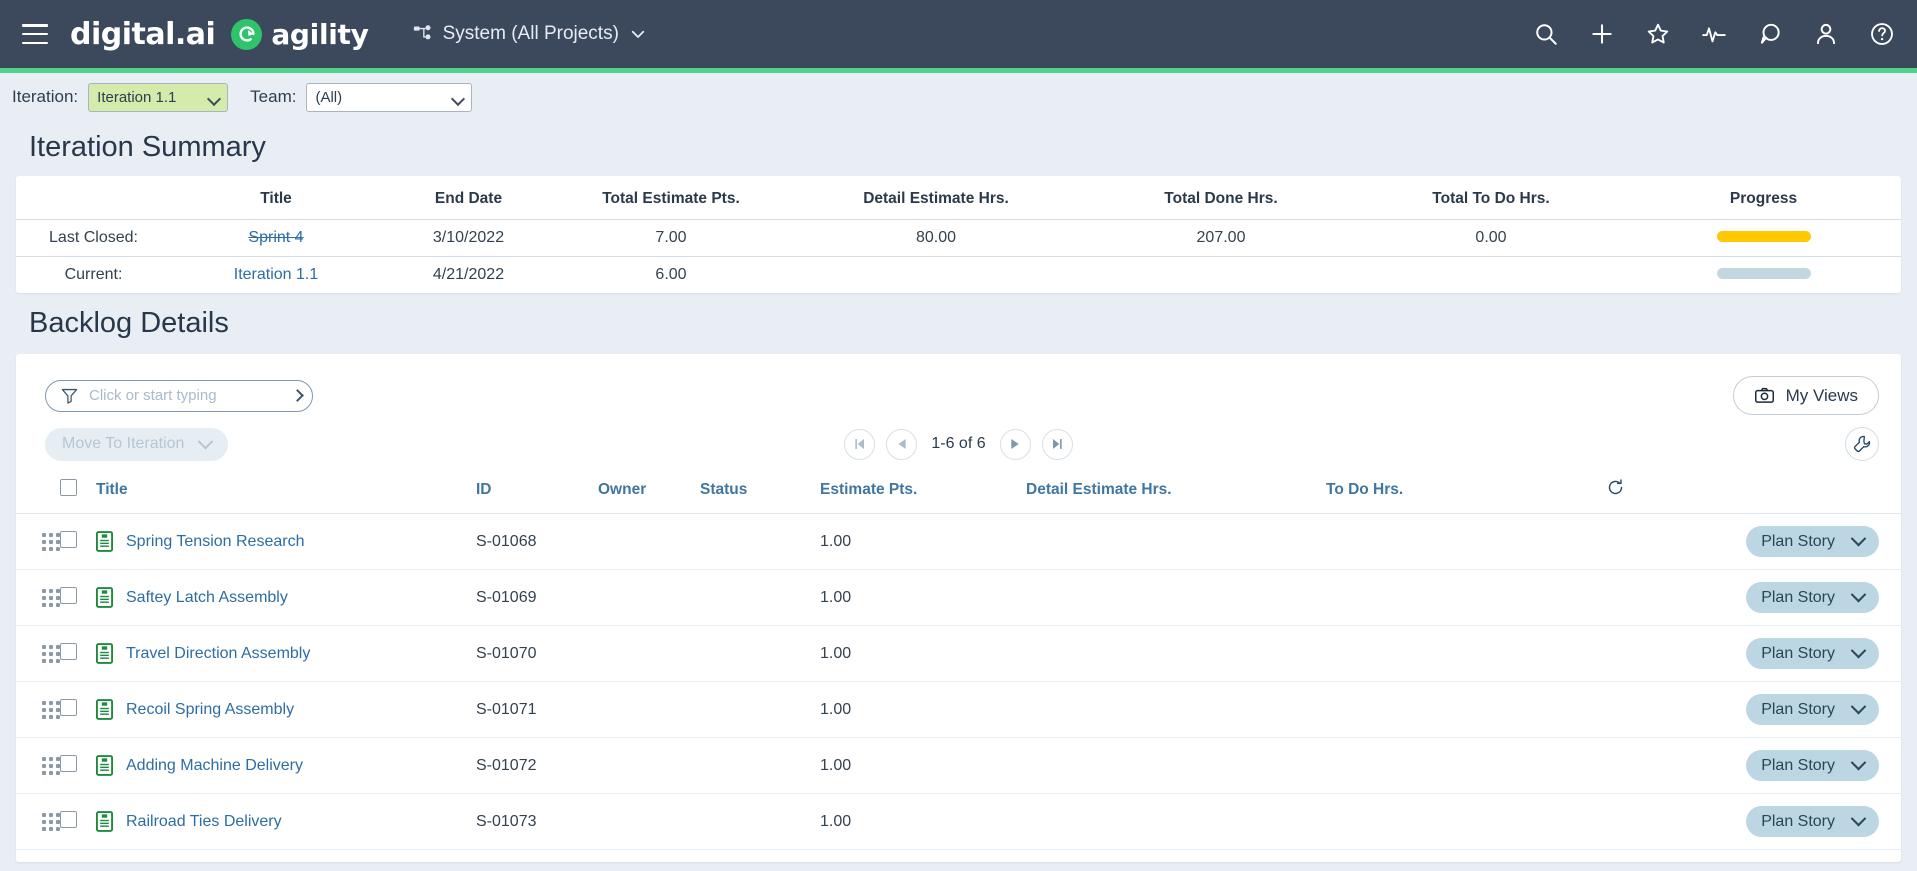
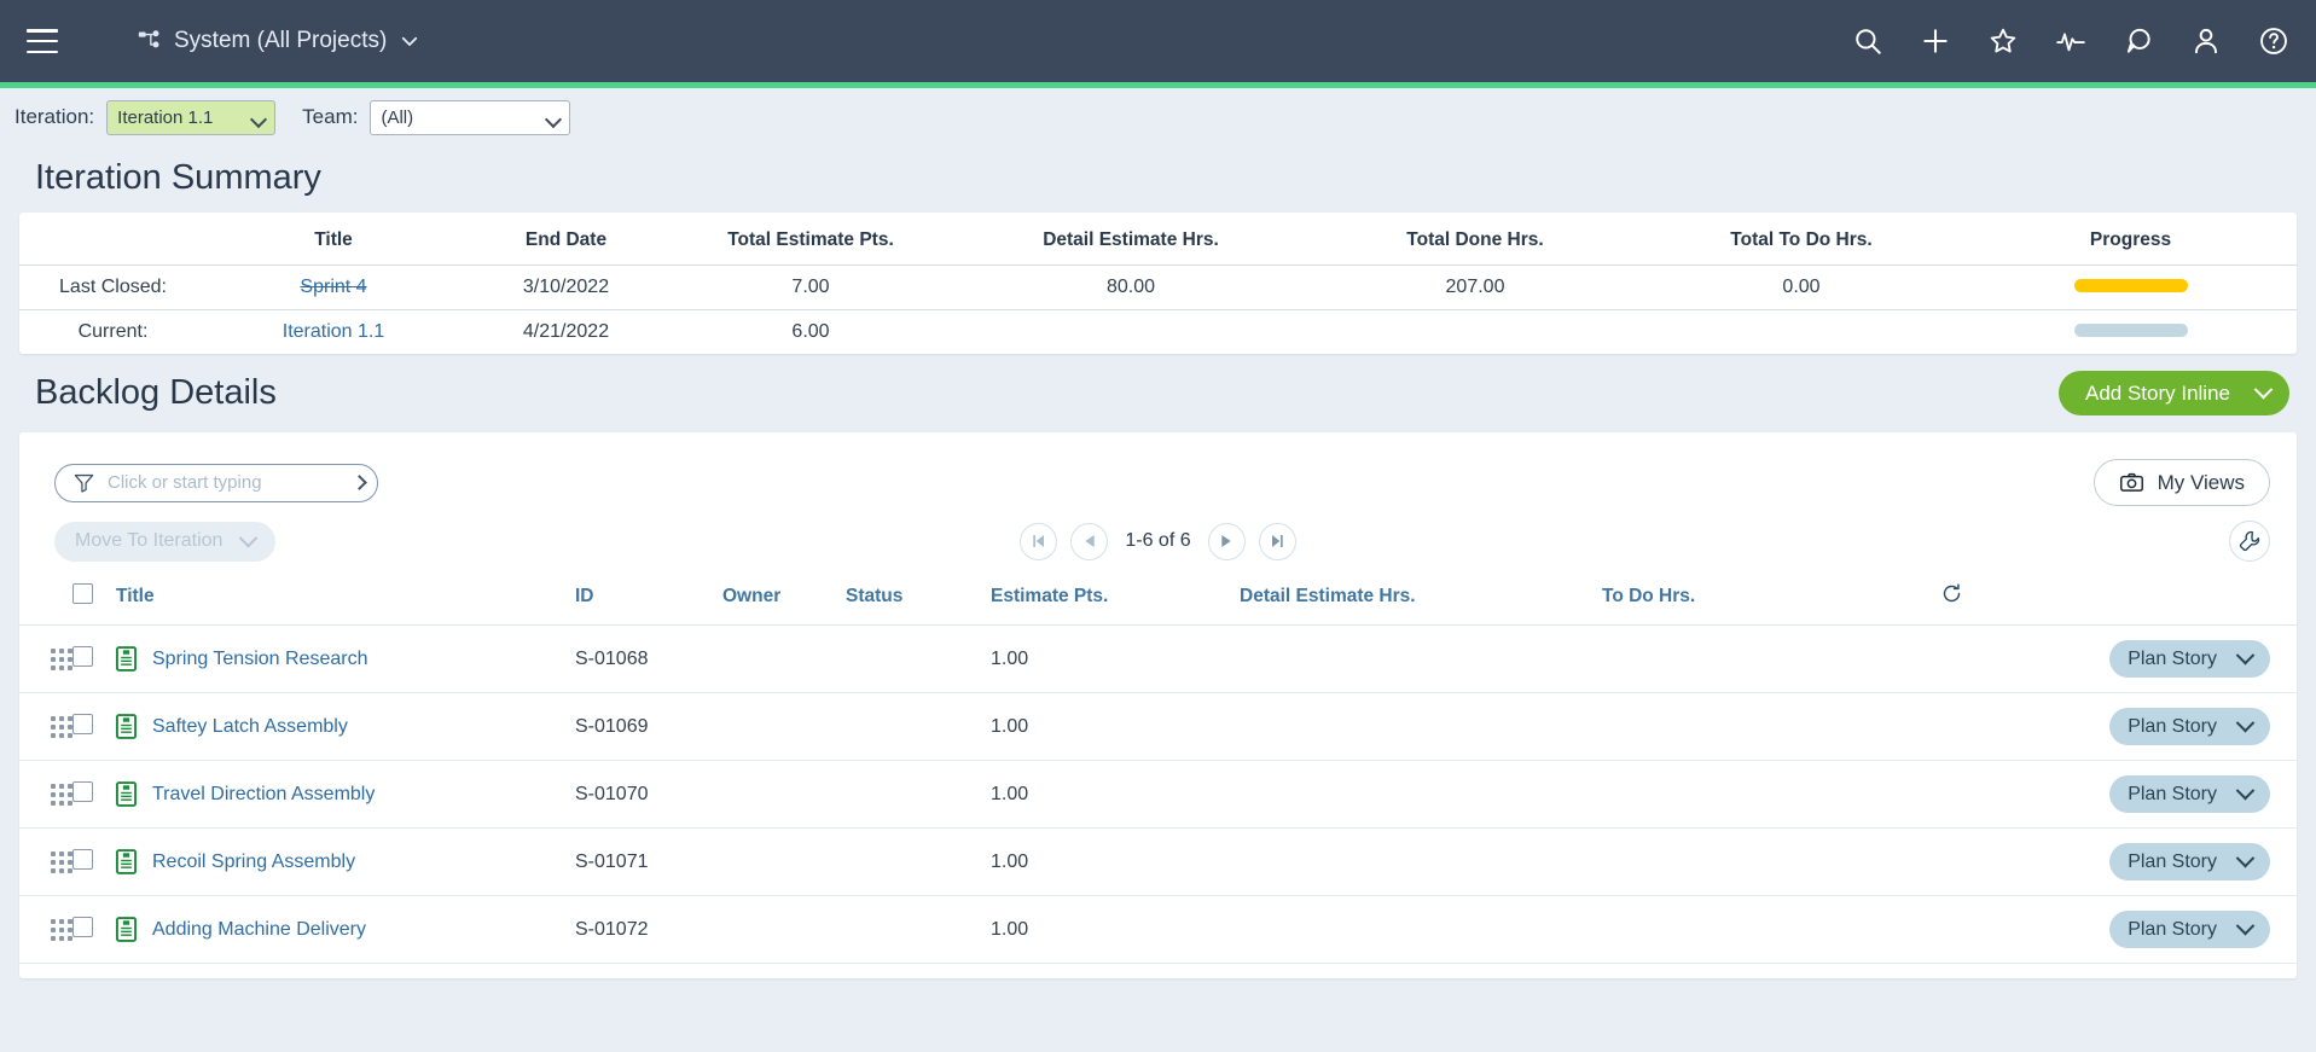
- digital.ai
- agility
  System (All Projects)
  Iteration:
  Iteration 1.1
  Team:
  (All)
  Iteration Summary
  	Title	End Date	Total Estimate Pts.	Detail Estimate Hrs.	Total Done Hrs.	Total To Do Hrs.	Progress
  Last Closed:	Sprint 4	3/10/2022	7.00	80.00	207.00	0.00
  Current:	Iteration 1.1	4/21/2022	6.00
  Backlog Details
+ Add Story Inline
  Click or start typing
  My Views
  Move To Iteration
  1-6 of 6
  		Title	ID	Owner	Status	Estimate Pts.	Detail Estimate Hrs.	To Do Hrs.
  		Spring Tension Research	S-01068			1.00			Plan Story
  		Saftey Latch Assembly	S-01069			1.00			Plan Story
  		Travel Direction Assembly	S-01070			1.00			Plan Story
  		Recoil Spring Assembly	S-01071			1.00			Plan Story
  		Adding Machine Delivery	S-01072			1.00			Plan Story
- 		Railroad Ties Delivery	S-01073			1.00			Plan Story
